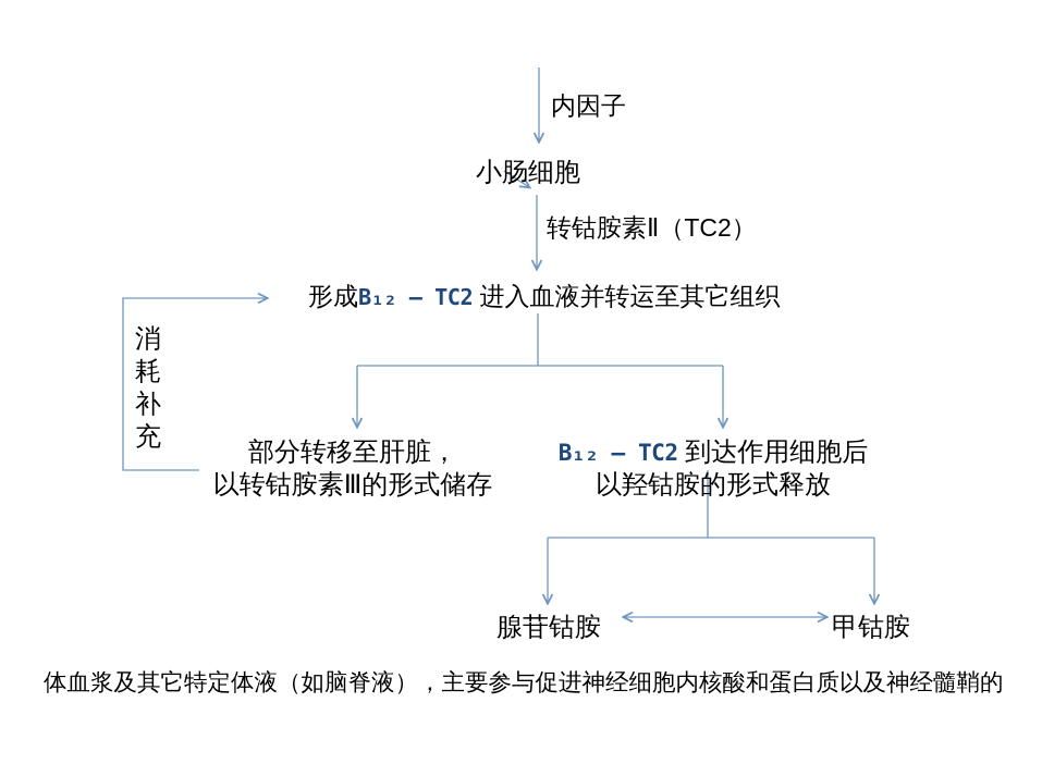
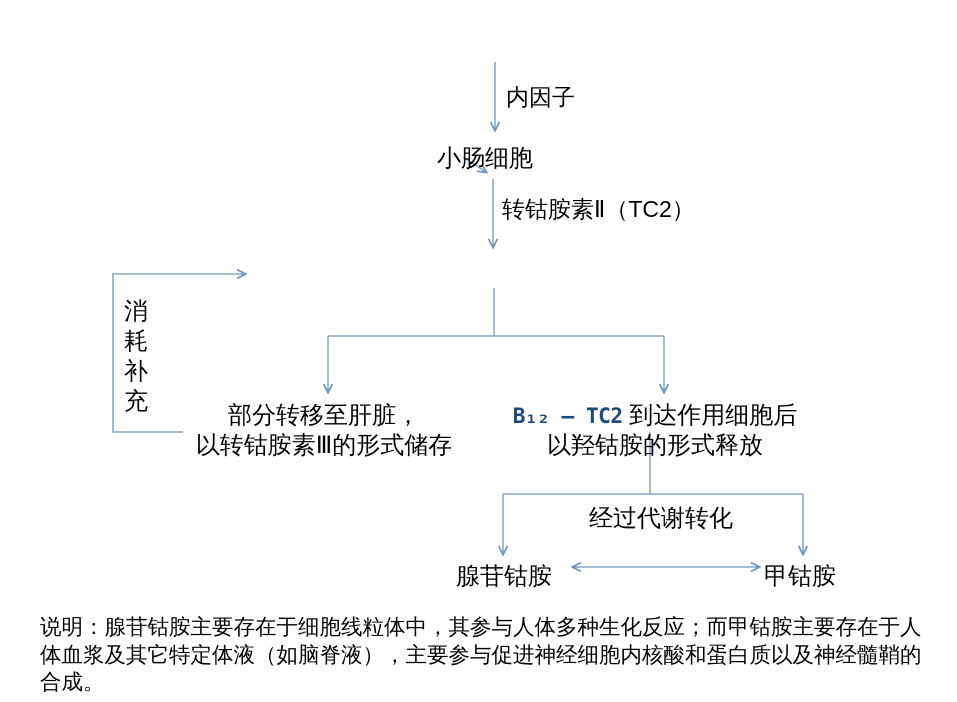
  内因子
  小肠细胞
  转钴胺素Ⅱ（TC2）
- 形成B₁₂ – TC2 进入血液并转运至其它组织
  消耗补充
  部分转移至肝脏，
  以转钴胺素Ⅲ的形式储存
  B₁₂ – TC2 到达作用细胞后
  以羟钴胺的形式释放
+ 经过代谢转化
  腺苷钴胺
  甲钴胺
+ 说明：腺苷钴胺主要存在于细胞线粒体中，其参与人体多种生化反应；而甲钴胺主要存在于人
  体血浆及其它特定体液（如脑脊液），主要参与促进神经细胞内核酸和蛋白质以及神经髓鞘的
+ 合成。
